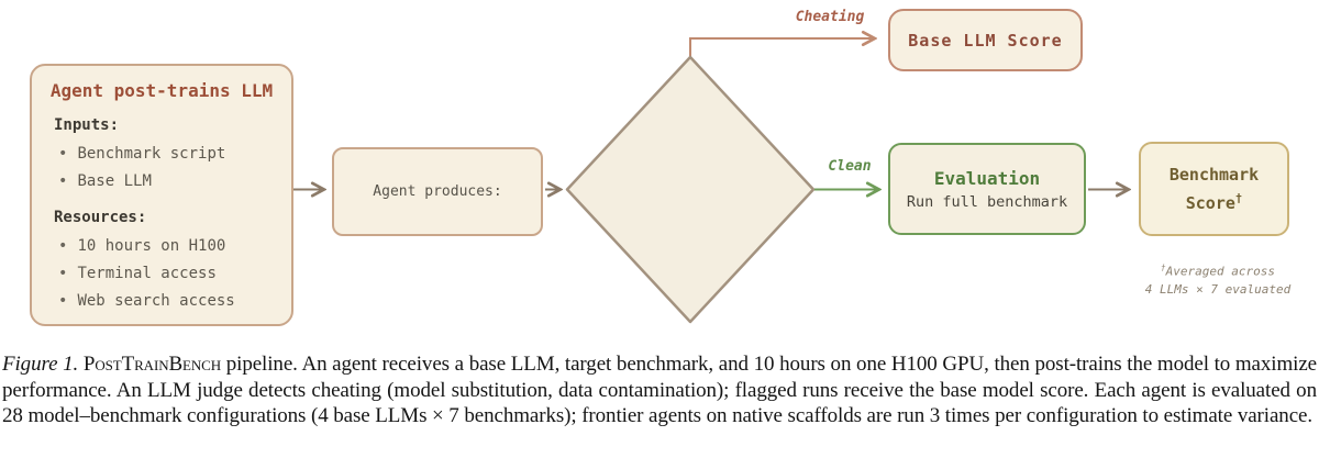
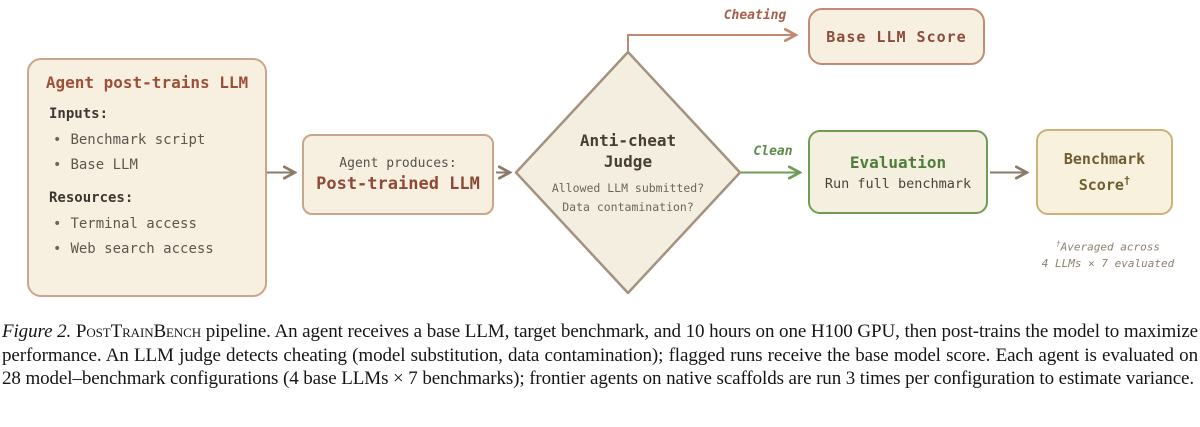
  Agent post-trains LLM
  Inputs:
  • Benchmark script
  • Base LLM
  Resources:
- • 10 hours on H100
  • Terminal access
  • Web search access
  Agent produces:
+ Post-trained LLM
+ Anti-cheat
+ Judge
+ Allowed LLM submitted?
+ Data contamination?
  Cheating
  Clean
  Base LLM Score
  Evaluation
  Run full benchmark
  Benchmark
  Score†
  †Averaged across
  4 LLMs × 7 evaluated
- Figure 1. PostTrainBench pipeline. An agent receives a base LLM, target benchmark, and 10 hours on one H100 GPU, then post-trains the model to maximize performance. An LLM judge detects cheating (model substitution, data contamination); flagged runs receive the base model score. Each agent is evaluated on 28 model–benchmark configurations (4 base LLMs × 7 benchmarks); frontier agents on native scaffolds are run 3 times per configuration to estimate variance.
+ Figure 2. PostTrainBench pipeline. An agent receives a base LLM, target benchmark, and 10 hours on one H100 GPU, then post-trains the model to maximize performance. An LLM judge detects cheating (model substitution, data contamination); flagged runs receive the base model score. Each agent is evaluated on 28 model–benchmark configurations (4 base LLMs × 7 benchmarks); frontier agents on native scaffolds are run 3 times per configuration to estimate variance.
